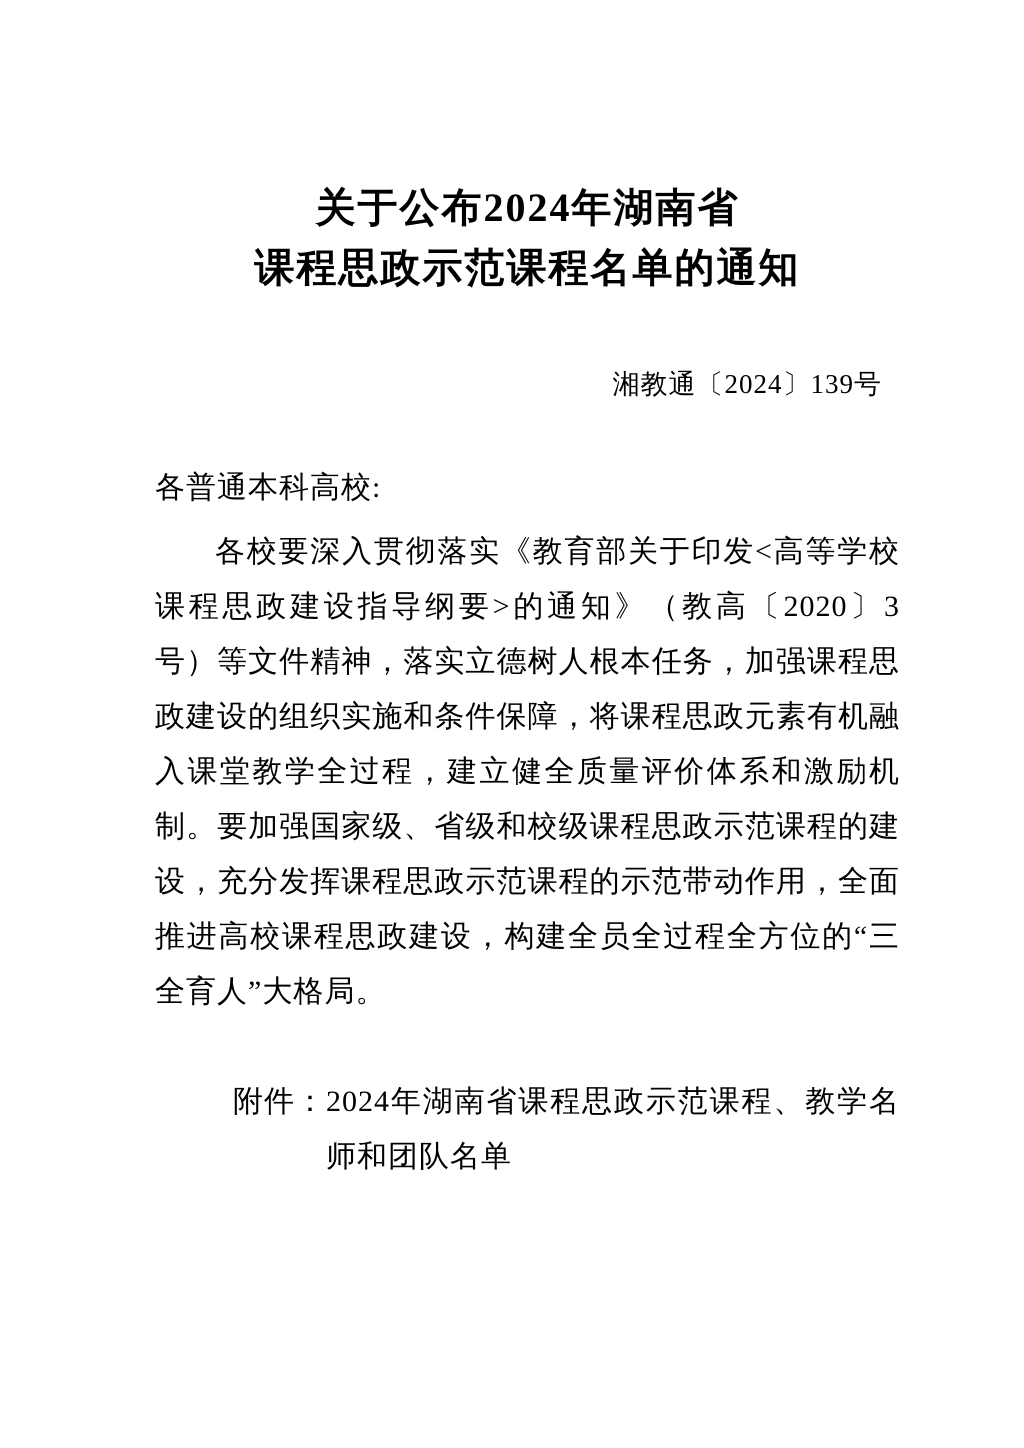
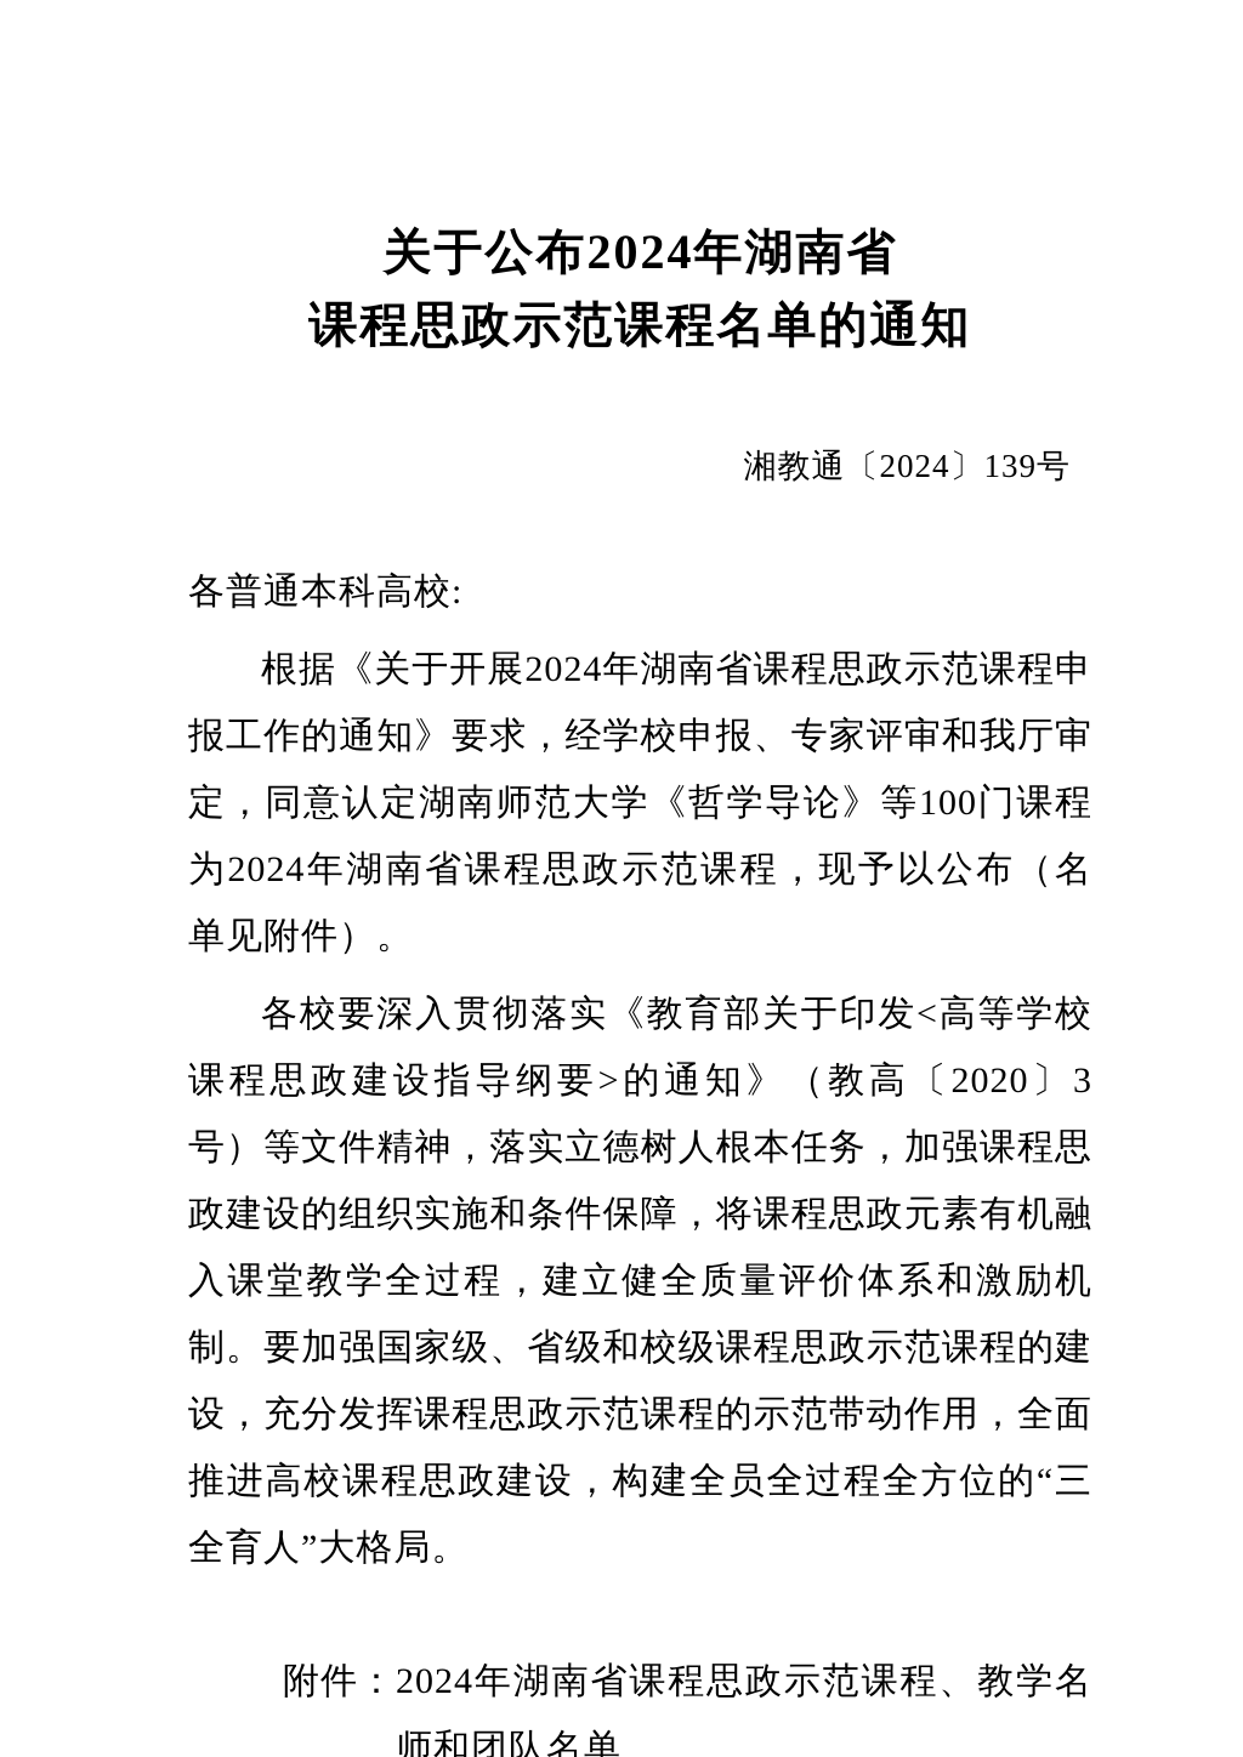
  关于公布2024年湖南省
  课程思政示范课程名单的通知
  湘教通〔2024〕139号
  各普通本科高校:
+ 根据《关于开展2024年湖南省课程思政示范课程申报工作的通知》要求，经学校申报、专家评审和我厅审定，同意认定湖南师范大学《哲学导论》等100门课程为2024年湖南省课程思政示范课程，现予以公布（名单见附件）。
  各校要深入贯彻落实《教育部关于印发<高等学校课程思政建设指导纲要>的通知》（教高〔2020〕3号）等文件精神，落实立德树人根本任务，加强课程思政建设的组织实施和条件保障，将课程思政元素有机融入课堂教学全过程，建立健全质量评价体系和激励机制。要加强国家级、省级和校级课程思政示范课程的建设，充分发挥课程思政示范课程的示范带动作用，全面推进高校课程思政建设，构建全员全过程全方位的“三全育人”大格局。
  附件：
  2024年湖南省课程思政示范课程、教学名师和团队名单
